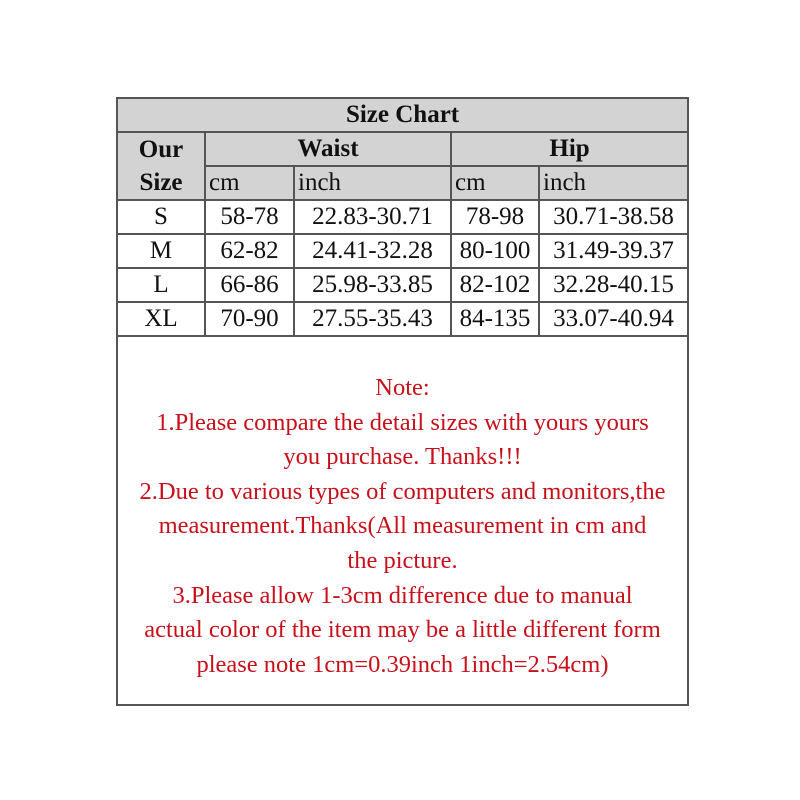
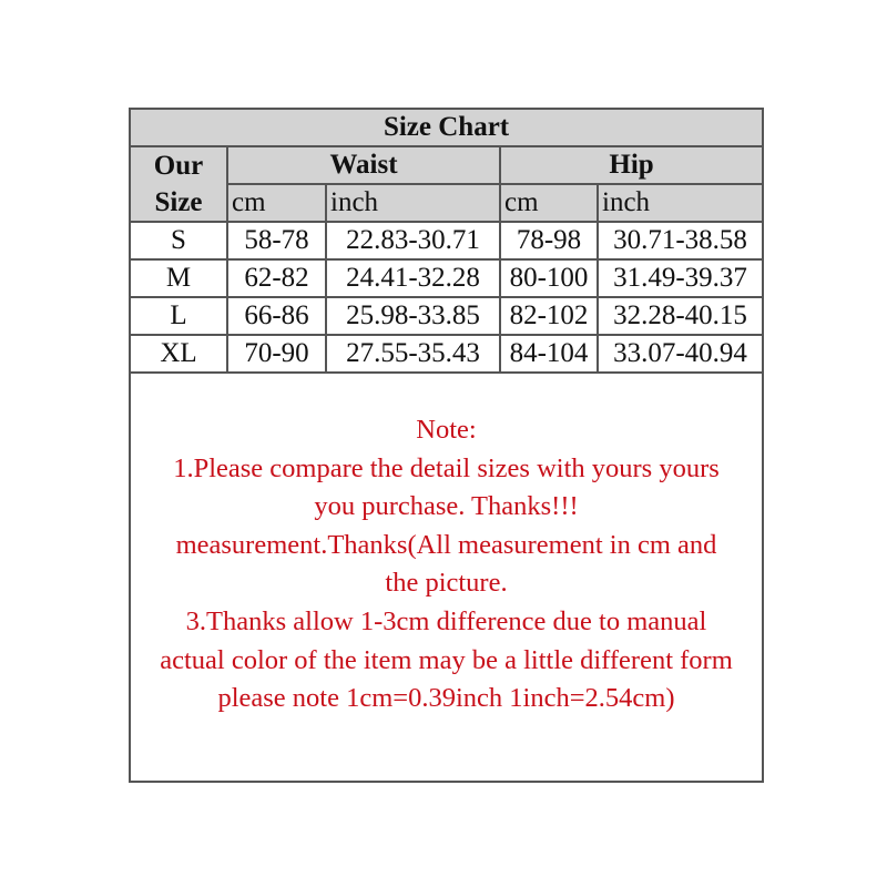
  Size Chart
  Our Size	Waist	Hip
  cm	inch	cm	inch
  S	58-78	22.83-30.71	78-98	30.71-38.58
  M	62-82	24.41-32.28	80-100	31.49-39.37
  L	66-86	25.98-33.85	82-102	32.28-40.15
- XL	70-90	27.55-35.43	84-135	33.07-40.94
+ XL	70-90	27.55-35.43	84-104	33.07-40.94
  Note:
  1.Please compare the detail sizes with yours yours
  you purchase. Thanks!!!
- 2.Due to various types of computers and monitors,the
  measurement.Thanks(All measurement in cm and
  the picture.
- 3.Please allow 1-3cm difference due to manual
+ 3.Thanks allow 1-3cm difference due to manual
  actual color of the item may be a little different form
  please note 1cm=0.39inch 1inch=2.54cm)
